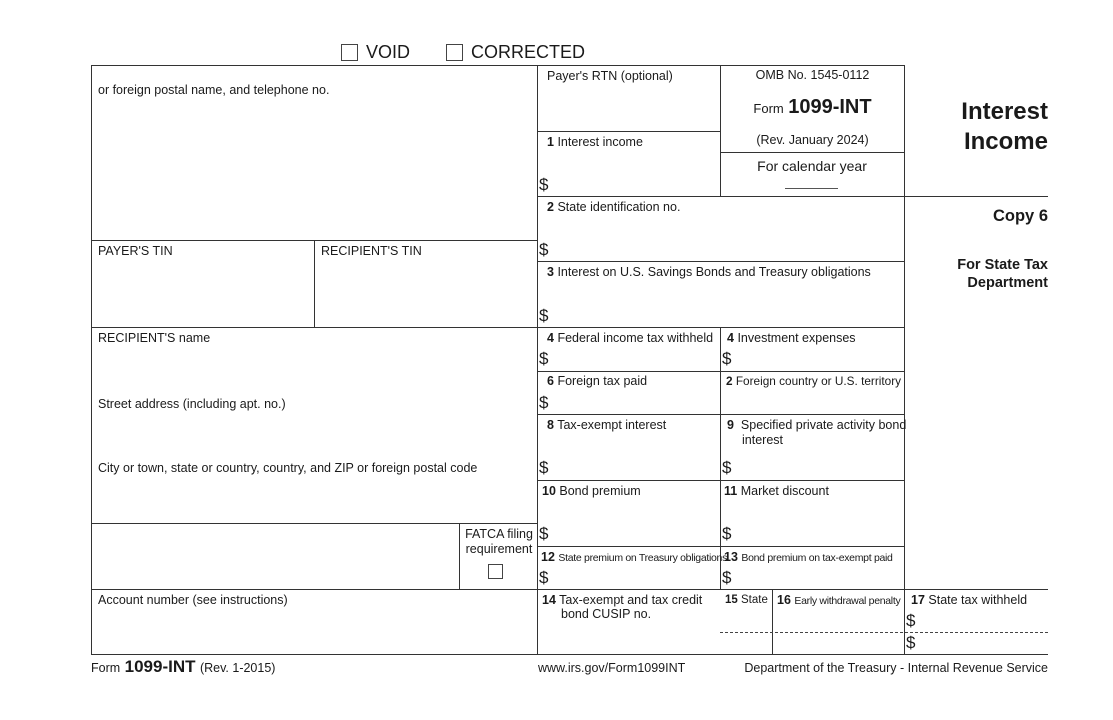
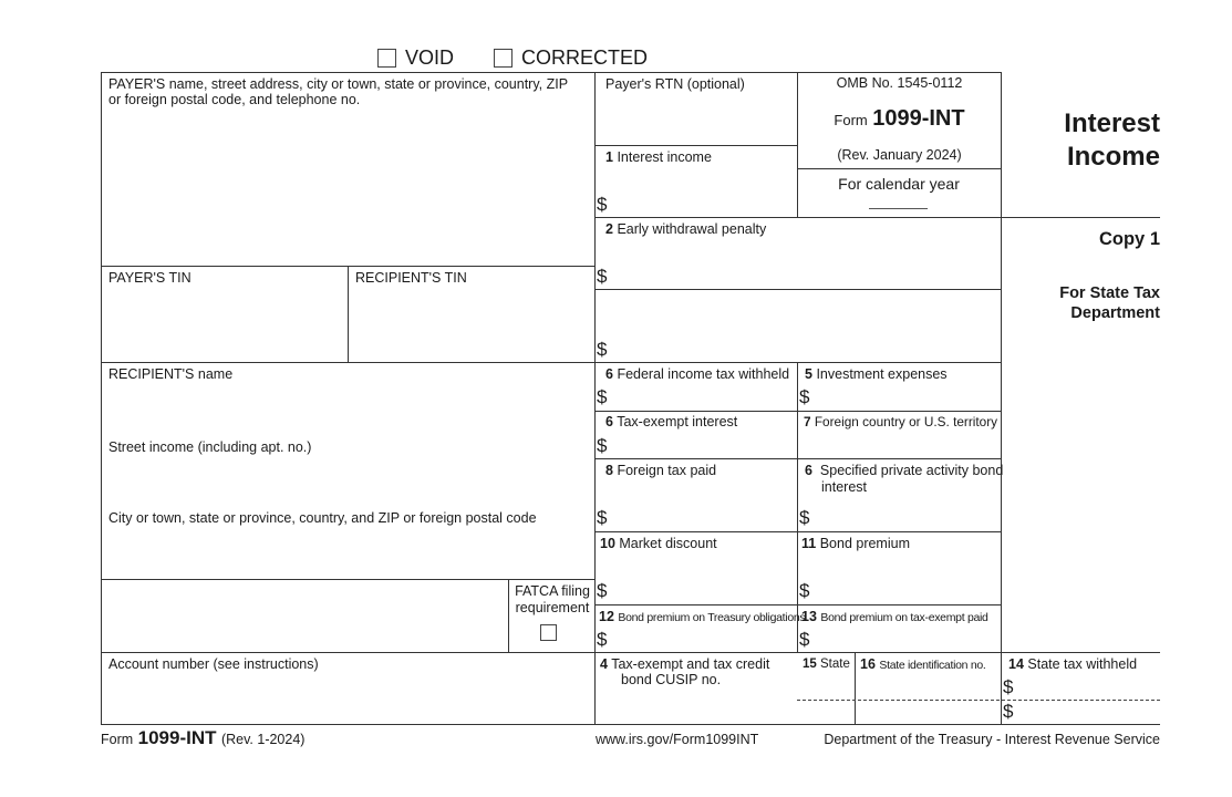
  VOID
  CORRECTED
+ PAYER'S name, street address, city or town, state or province, country, ZIP
- or foreign postal name, and telephone no.
+ or foreign postal code, and telephone no.
  PAYER'S TIN
  RECIPIENT'S TIN
  RECIPIENT'S name
- Street address (including apt. no.)
+ Street income (including apt. no.)
- City or town, state or country, country, and ZIP or foreign postal code
+ City or town, state or province, country, and ZIP or foreign postal code
  FATCA filing
  requirement
  Account number (see instructions)
  Payer's RTN (optional)
  1 Interest income
  $
  OMB No. 1545-0112
  Form 1099-INT
  (Rev. January 2024)
  For calendar year
- 2 State identification no.
+ 2 Early withdrawal penalty
  $
- 3 Interest on U.S. Savings Bonds and Treasury obligations
  $
- 4 Federal income tax withheld
+ 6 Federal income tax withheld
  $
- 4 Investment expenses
+ 5 Investment expenses
  $
- 6 Foreign tax paid
+ 6 Tax-exempt interest
  $
- 2 Foreign country or U.S. territory
+ 7 Foreign country or U.S. territory
- 8 Tax-exempt interest
+ 8 Foreign tax paid
  $
- 9 Specified private activity bond
+ 6 Specified private activity bond
  interest
  $
- 10 Bond premium
+ 10 Market discount
  $
- 11 Market discount
+ 11 Bond premium
  $
- 12 State premium on Treasury obligations
+ 12 Bond premium on Treasury obligations
  $
  13 Bond premium on tax-exempt paid
  $
- 14 Tax-exempt and tax credit
+ 4 Tax-exempt and tax credit
  bond CUSIP no.
  15 State
- 16 Early withdrawal penalty
+ 16 State identification no.
- 17 State tax withheld
+ 14 State tax withheld
  $
  $
  Interest
  Income
- Copy 6
+ Copy 1
  For State Tax
  Department
- Form 1099-INT (Rev. 1-2015)
+ Form 1099-INT (Rev. 1-2024)
  www.irs.gov/Form1099INT
- Department of the Treasury - Internal Revenue Service
+ Department of the Treasury - Interest Revenue Service
